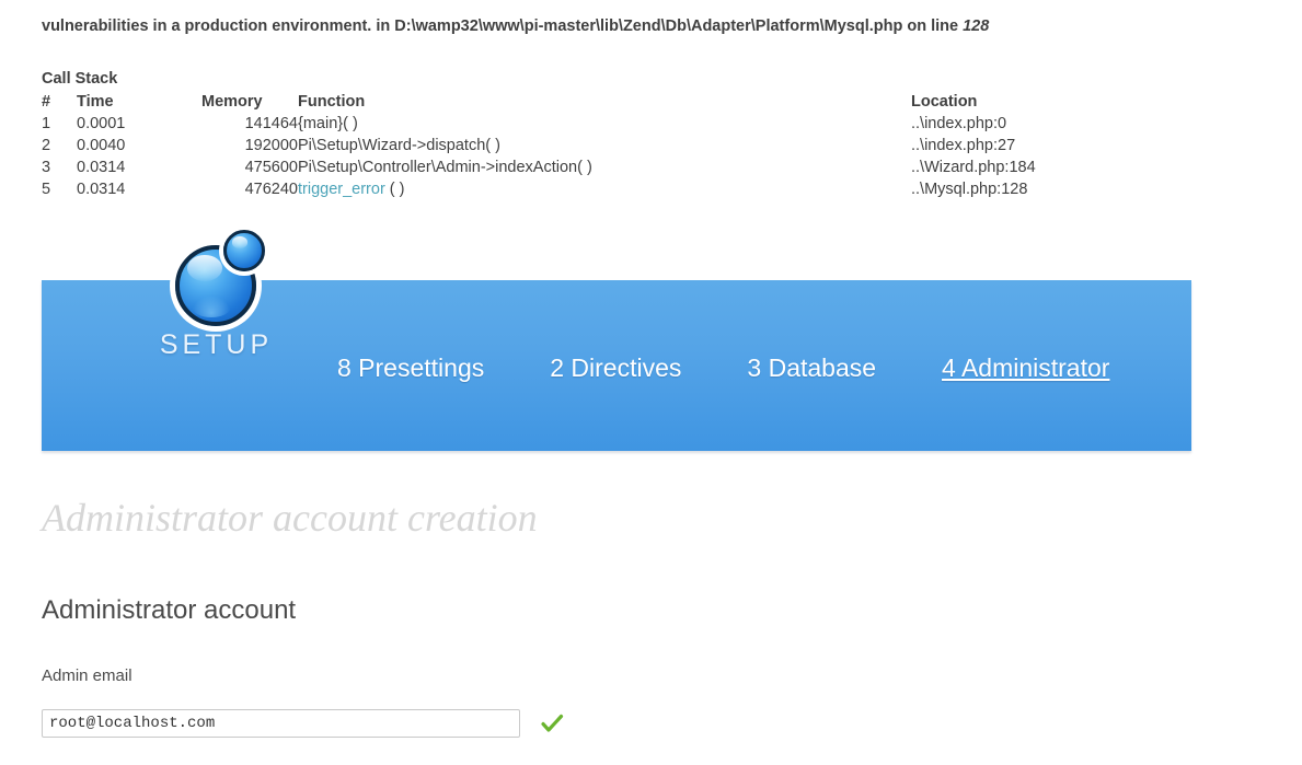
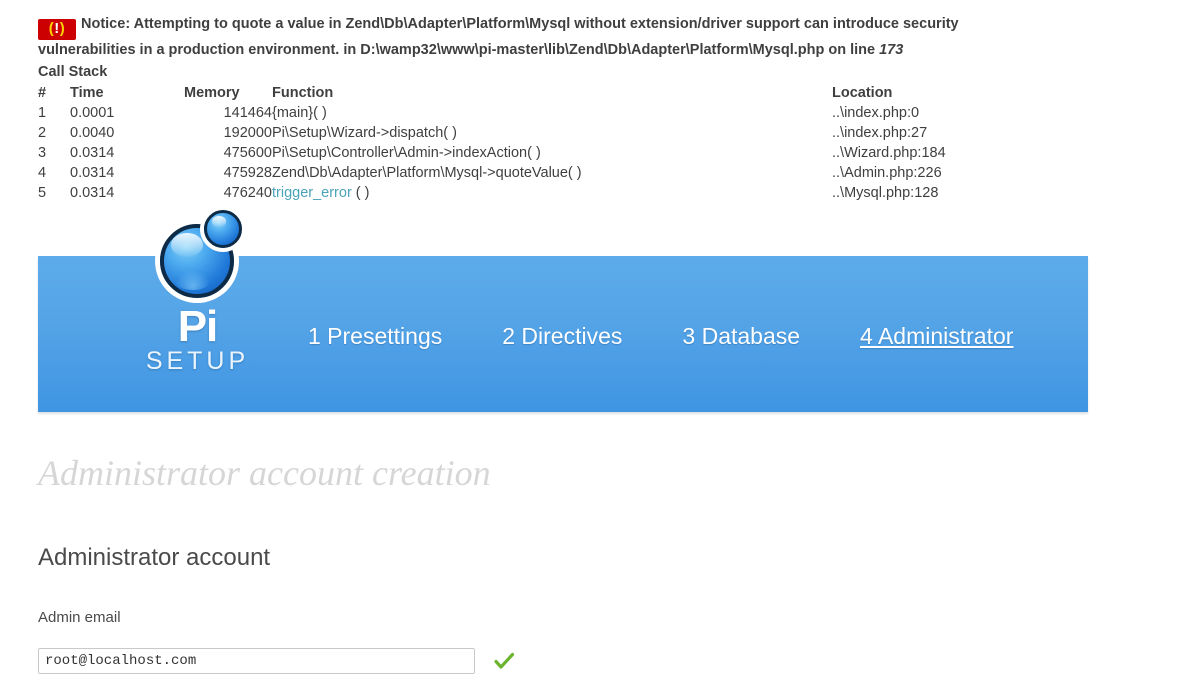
+ (!) Notice: Attempting to quote a value in Zend\Db\Adapter\Platform\Mysql without extension/driver support can introduce security
- vulnerabilities in a production environment. in D:\wamp32\www\pi-master\lib\Zend\Db\Adapter\Platform\Mysql.php on line 128
+ vulnerabilities in a production environment. in D:\wamp32\www\pi-master\lib\Zend\Db\Adapter\Platform\Mysql.php on line 173
  Call Stack
  #	Time	Memory	Function	Location
  1	0.0001	141464	{main}( )	..\index.php:0
  2	0.0040	192000	Pi\Setup\Wizard->dispatch( )	..\index.php:27
  3	0.0314	475600	Pi\Setup\Controller\Admin->indexAction( )	..\Wizard.php:184
+ 4	0.0314	475928	Zend\Db\Adapter\Platform\Mysql->quoteValue( )	..\Admin.php:226
  5	0.0314	476240	trigger_error ( )	..\Mysql.php:128
+ Pi
  SETUP
- 8 Presettings
+ 1 Presettings
  2 Directives
  3 Database
  4 Administrator
  Administrator account creation
  Administrator account
  Admin email
  root@localhost.com
